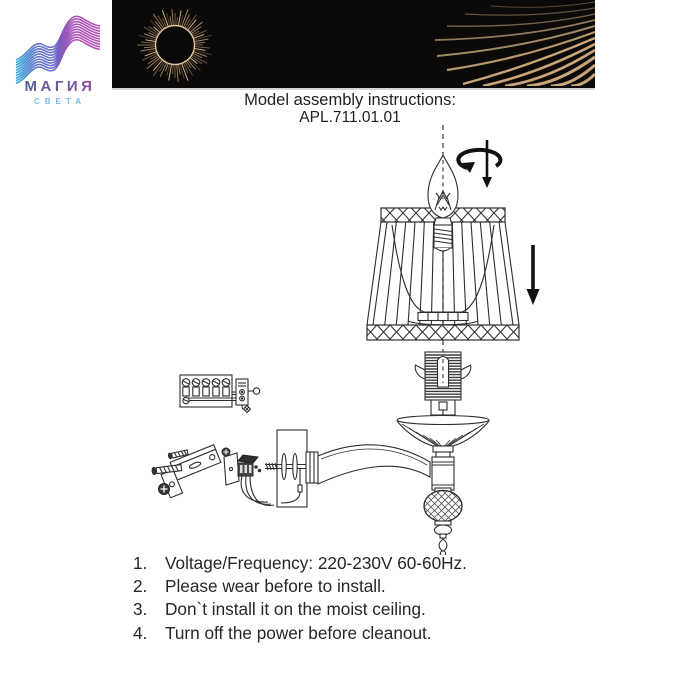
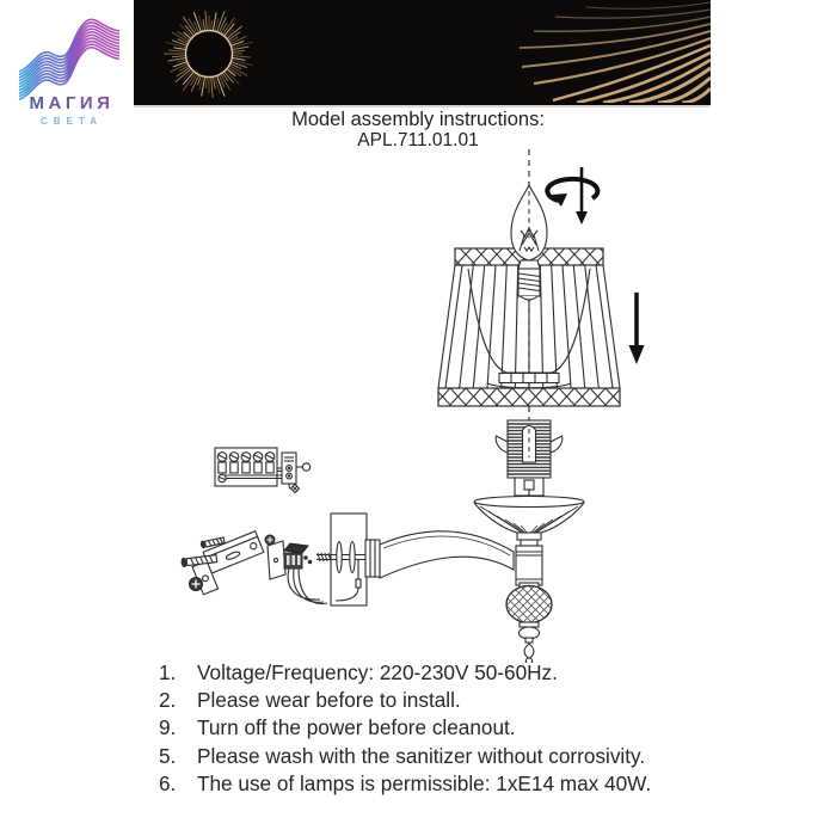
  МАГИЯ
  СВЕТА
  Model assembly instructions:
  APL.711.01.01
  1.
- Voltage/Frequency: 220-230V 60-60Hz.
+ Voltage/Frequency: 220-230V 50-60Hz.
  2.
  Please wear before to install.
- 3.
- Don`t install it on the moist ceiling.
- 4.
+ 9.
  Turn off the power before cleanout.
+ 5.
+ Please wash with the sanitizer without corrosivity.
+ 6.
+ The use of lamps is permissible: 1xE14 max 40W.
